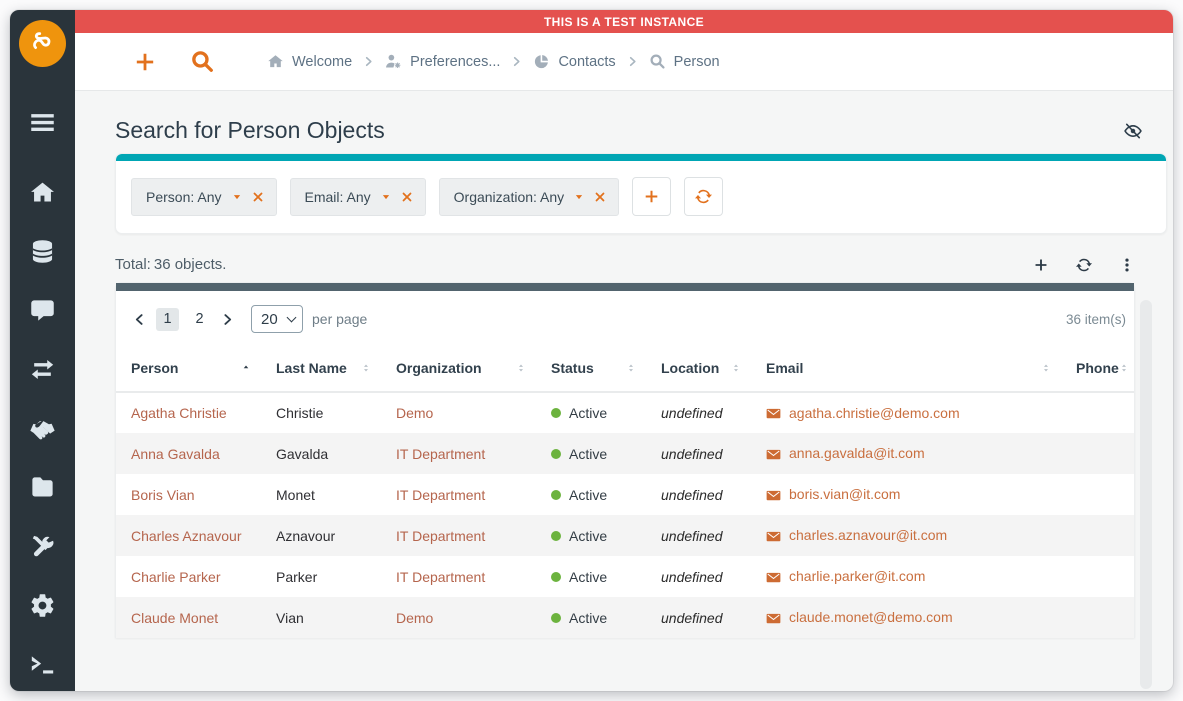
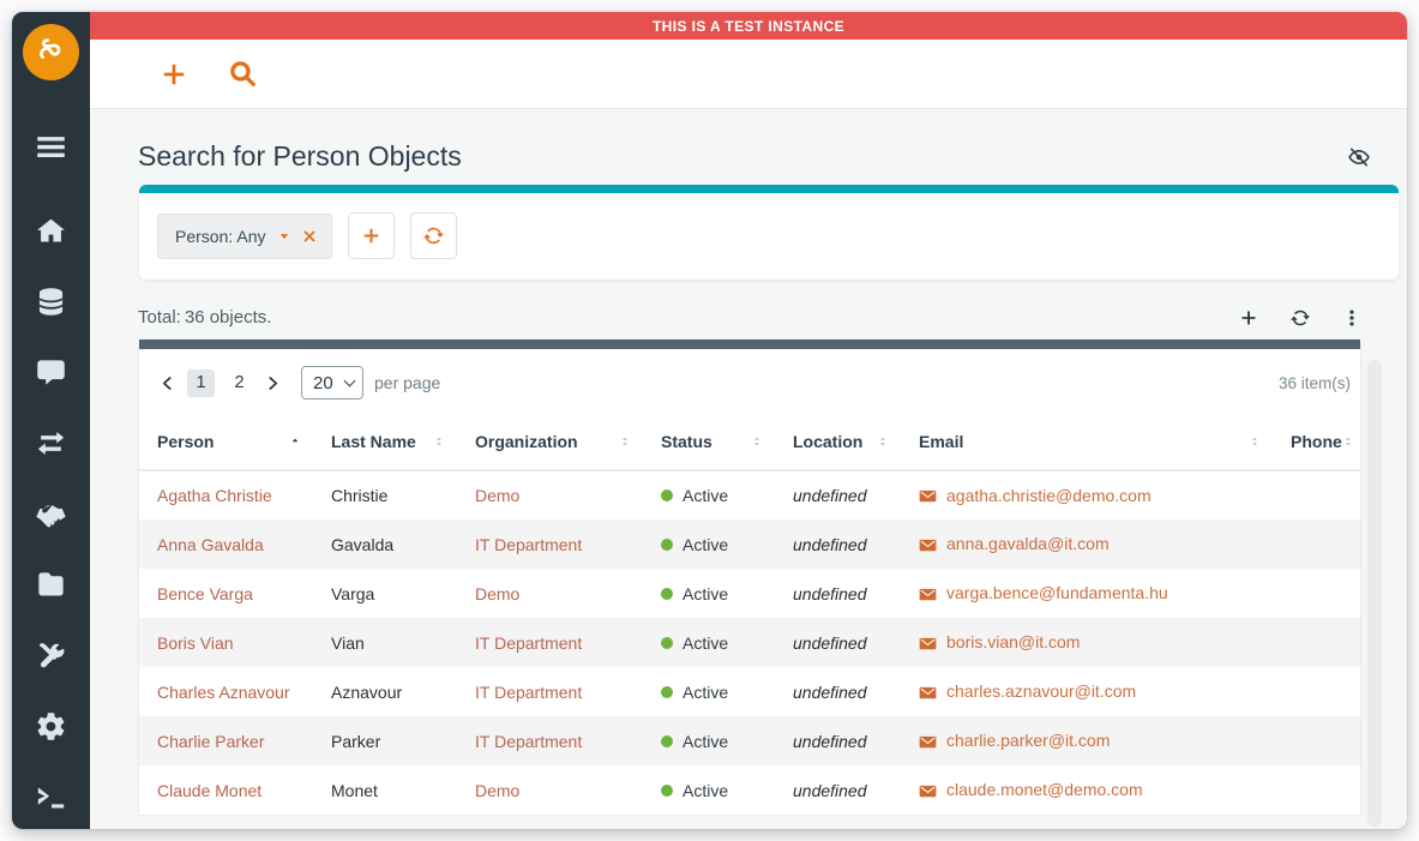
  THIS IS A TEST INSTANCE
- Welcome
- Preferences...
- Contacts
- Person
  Search for Person Objects
  Person: Any
- Email: Any
- Organization: Any
  Total:
  36 objects.
  1
  2
  20
  per page
  36 item(s)
  Person	Last Name	Organization	Status	Location	Email	Phone
  Agatha Christie	Christie	Demo	Active	undefined	agatha.christie@demo.com
  Anna Gavalda	Gavalda	IT Department	Active	undefined	anna.gavalda@it.com
+ Bence Varga	Varga	Demo	Active	undefined	varga.bence@fundamenta.hu
- Boris Vian	Monet	IT Department	Active	undefined	boris.vian@it.com
+ Boris Vian	Vian	IT Department	Active	undefined	boris.vian@it.com
  Charles Aznavour	Aznavour	IT Department	Active	undefined	charles.aznavour@it.com
  Charlie Parker	Parker	IT Department	Active	undefined	charlie.parker@it.com
- Claude Monet	Vian	Demo	Active	undefined	claude.monet@demo.com
+ Claude Monet	Monet	Demo	Active	undefined	claude.monet@demo.com
